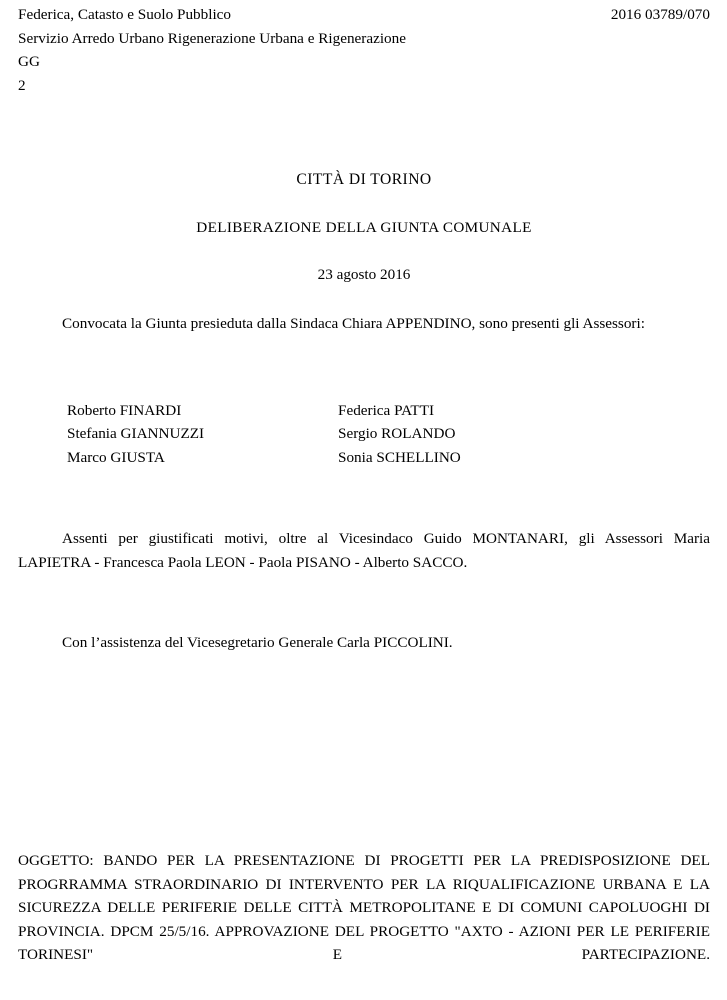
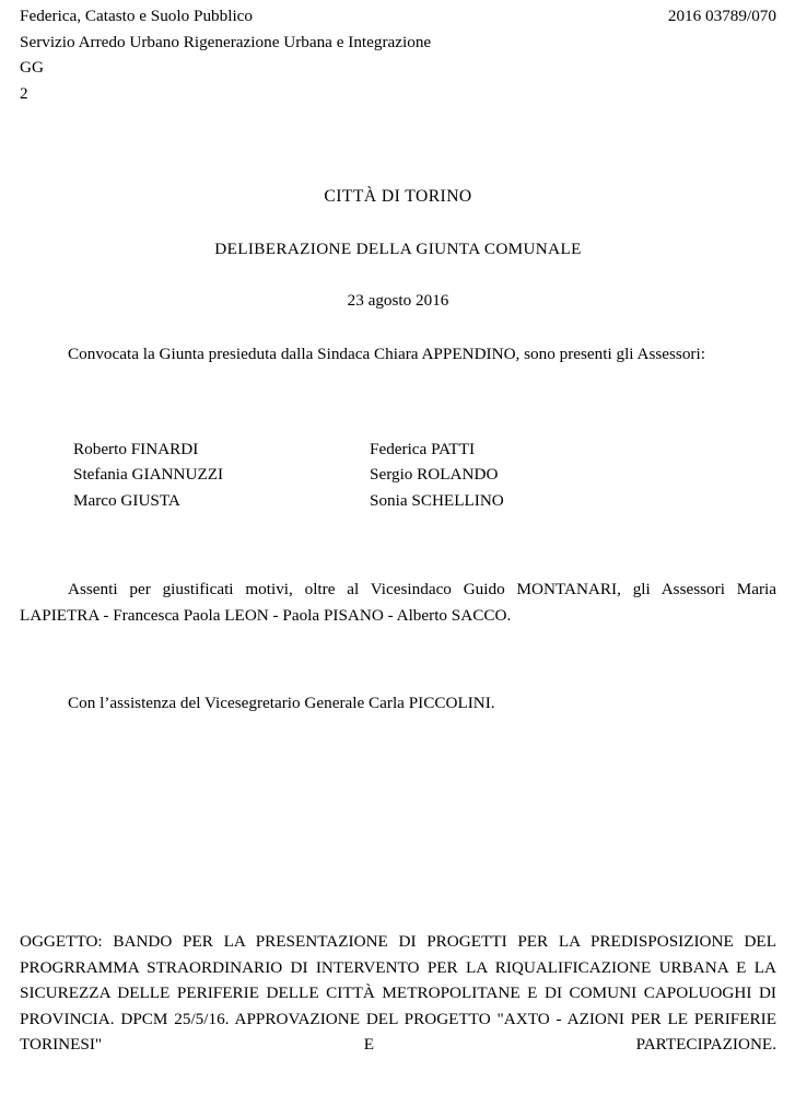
  Federica, Catasto e Suolo Pubblico
  2016 03789/070
- Servizio Arredo Urbano Rigenerazione Urbana e Rigenerazione
+ Servizio Arredo Urbano Rigenerazione Urbana e Integrazione
  GG
  2
  CITTÀ DI TORINO
  DELIBERAZIONE DELLA GIUNTA COMUNALE
  23 agosto 2016
  Convocata la Giunta presieduta dalla Sindaca Chiara APPENDINO, sono presenti gli Assessori:
  Roberto FINARDI
  Stefania GIANNUZZI
  Marco GIUSTA
  Federica PATTI
  Sergio ROLANDO
  Sonia SCHELLINO
  Assenti per giustificati motivi, oltre al Vicesindaco Guido MONTANARI, gli Assessori Maria LAPIETRA - Francesca Paola LEON - Paola PISANO - Alberto SACCO.
  Con l’assistenza del Vicesegretario Generale Carla PICCOLINI.
  OGGETTO: BANDO PER LA PRESENTAZIONE DI PROGETTI PER LA PREDISPOSIZIONE DEL PROGRRAMMA STRAORDINARIO DI INTERVENTO PER LA RIQUALIFICAZIONE URBANA E LA SICUREZZA DELLE PERIFERIE DELLE CITTÀ METROPOLITANE E DI COMUNI CAPOLUOGHI DI PROVINCIA. DPCM 25/5/16. APPROVAZIONE DEL PROGETTO "AXTO - AZIONI PER LE PERIFERIE TORINESI" E PARTECIPAZIONE.
